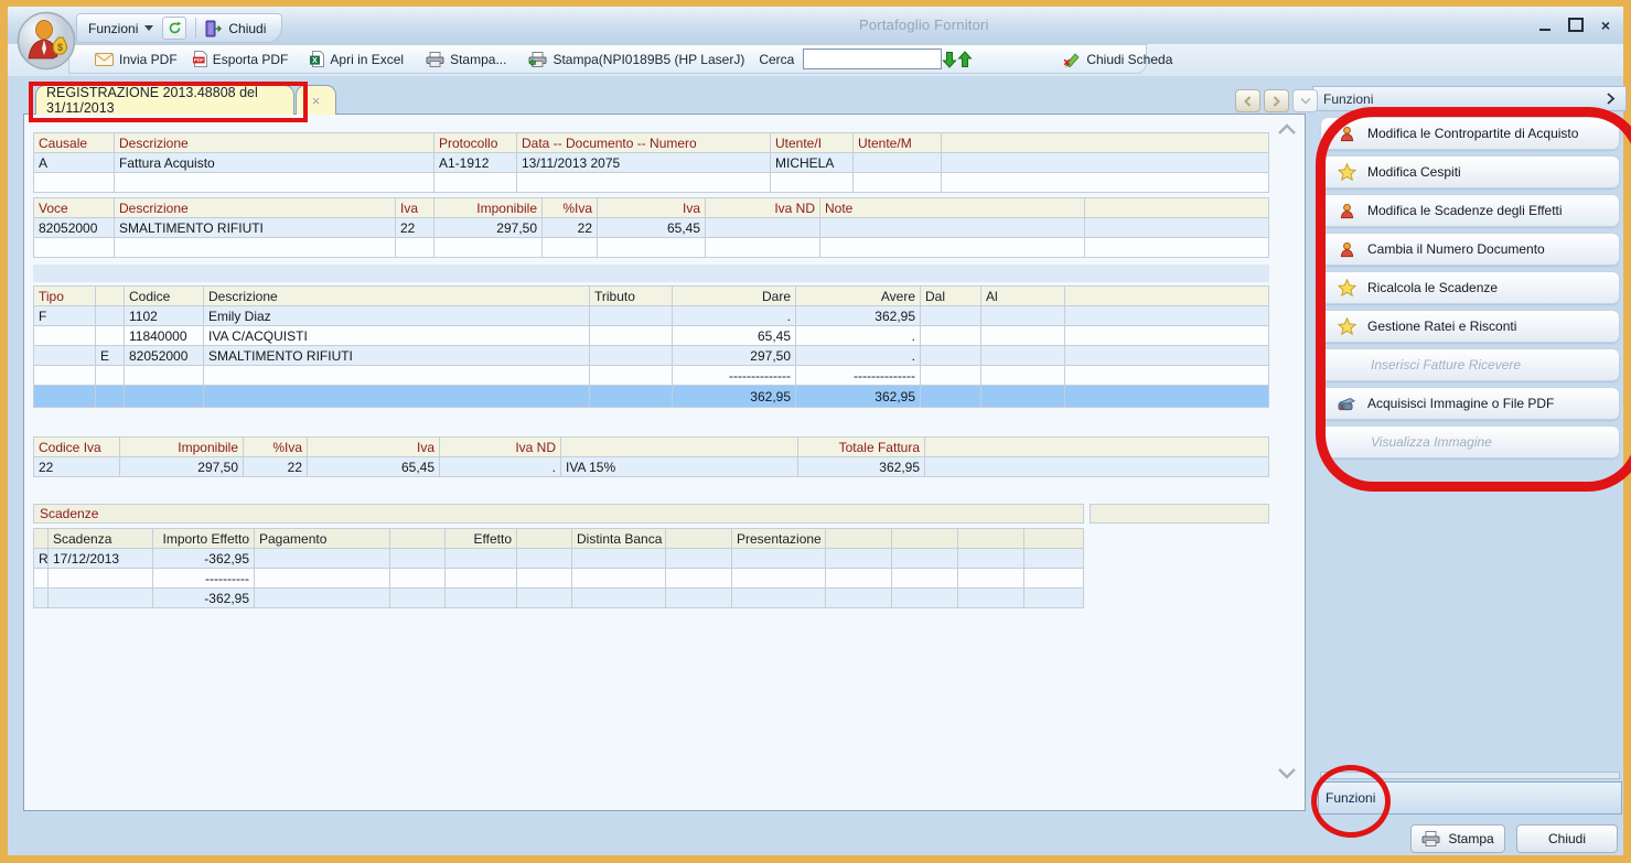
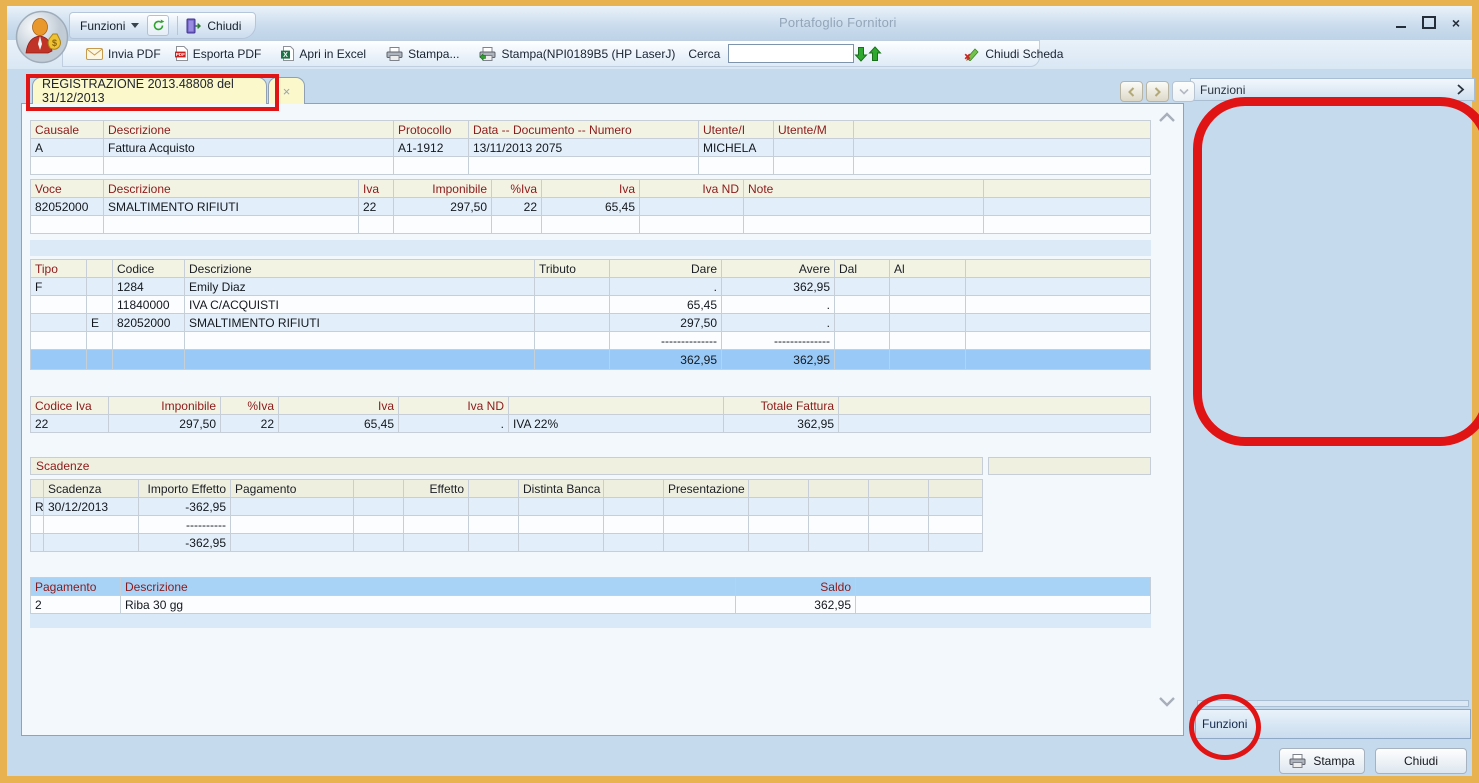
  $
  Funzioni
  Chiudi
  Portafoglio Fornitori
  ×
  Invia PDF
  Esporta PDF
  Apri in Excel
  Stampa...
  Stampa(NPI0189B5 (HP LaserJ)
  Cerca
  Chiudi Scheda
- REGISTRAZIONE 2013.48808 del 31/11/2013
+ REGISTRAZIONE 2013.48808 del 31/12/2013
  ×
  Causale	Descrizione	Protocollo	Data -- Documento -- Numero	Utente/I	Utente/M
  A	Fattura Acquisto	A1-1912	13/11/2013 2075	MICHELA
  Voce	Descrizione	Iva	Imponibile	%Iva	Iva	Iva ND	Note
  82052000	SMALTIMENTO RIFIUTI	22	297,50	22	65,45
  Tipo		Codice	Descrizione	Tributo	Dare	Avere	Dal	Al
- F		1102	Emily Diaz		.	362,95
+ F		1284	Emily Diaz		.	362,95
  		11840000	IVA C/ACQUISTI		65,45	.
  	E	82052000	SMALTIMENTO RIFIUTI		297,50	.
  					--------------	--------------
  					362,95	362,95
  Codice Iva	Imponibile	%Iva	Iva	Iva ND		Totale Fattura
- 22	297,50	22	65,45	.	IVA 15%	362,95
+ 22	297,50	22	65,45	.	IVA 22%	362,95
  Scadenze
  	Scadenza	Importo Effetto	Pagamento		Effetto		Distinta Banca		Presentazione
- R	17/12/2013	-362,95
+ R	30/12/2013	-362,95
  		----------
  		-362,95
+ Pagamento	Descrizione	Saldo
+ 2	Riba 30 gg	362,95
  Funzioni
- Modifica le Contropartite di Acquisto
- Modifica Cespiti
- Modifica le Scadenze degli Effetti
- Cambia il Numero Documento
- Ricalcola le Scadenze
- Gestione Ratei e Risconti
- Inserisci Fatture Ricevere
- Acquisisci Immagine o File PDF
- Visualizza Immagine
  Funzioni
  Stampa
  Chiudi
